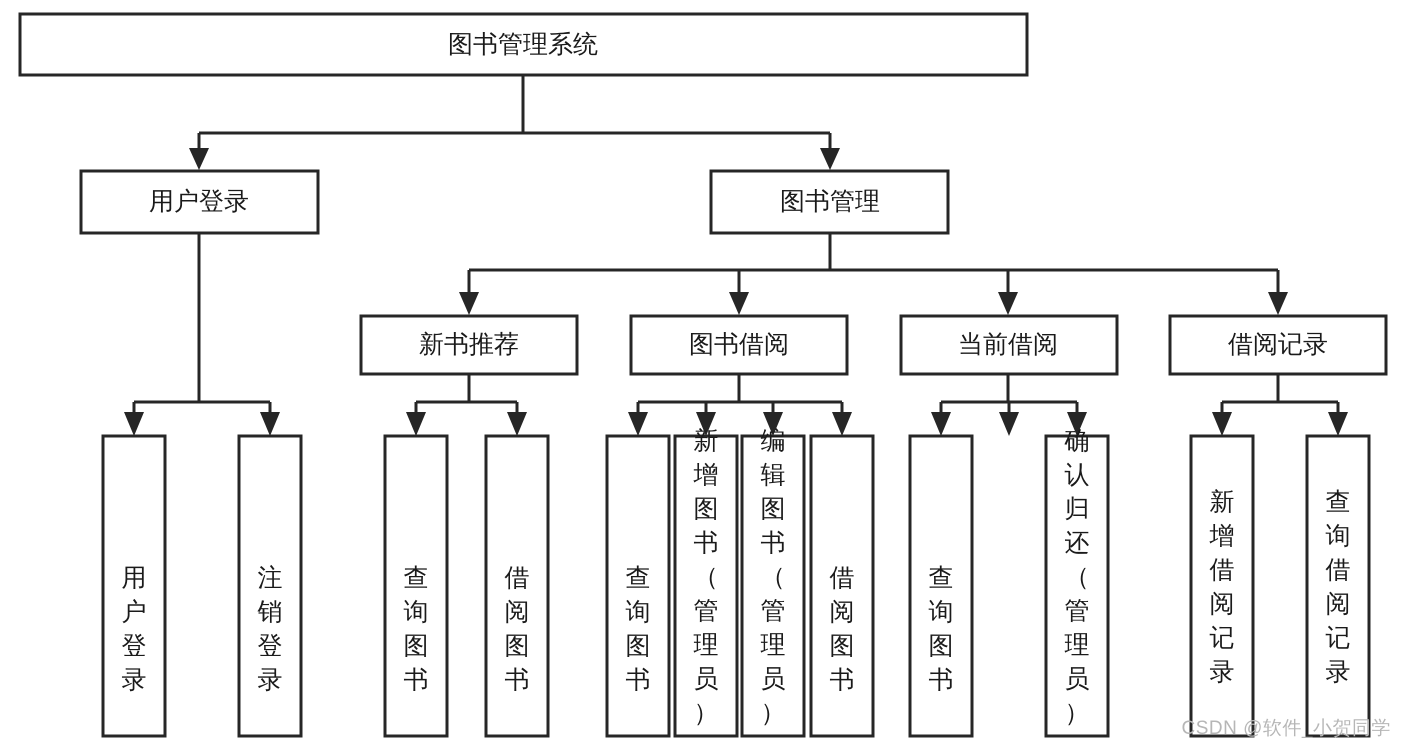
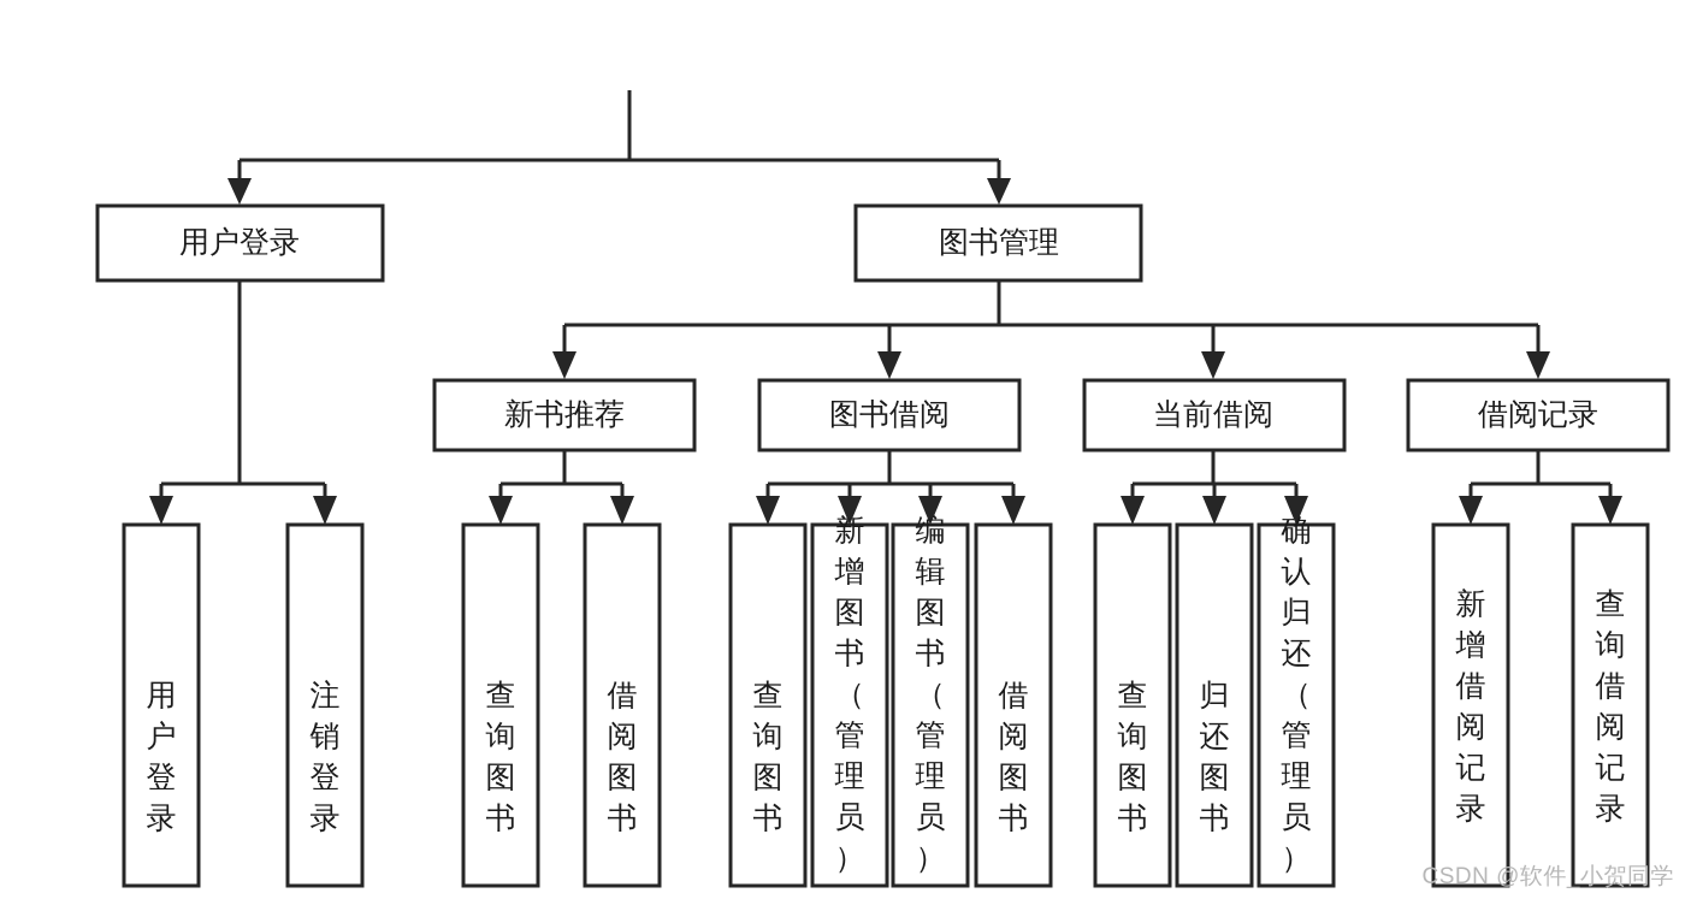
- 图书管理系统
  用户登录
  图书管理
  新书推荐
  图书借阅
  当前借阅
  借阅记录
  用户登录
  注销登录
  查询图书
  借阅图书
  查询图书
  新增图书（管理员）
  编辑图书（管理员）
  借阅图书
  查询图书
+ 归还图书
  确认归还（管理员）
  新增借阅记录
  查询借阅记录
  CSDN @软件_小贺同学
